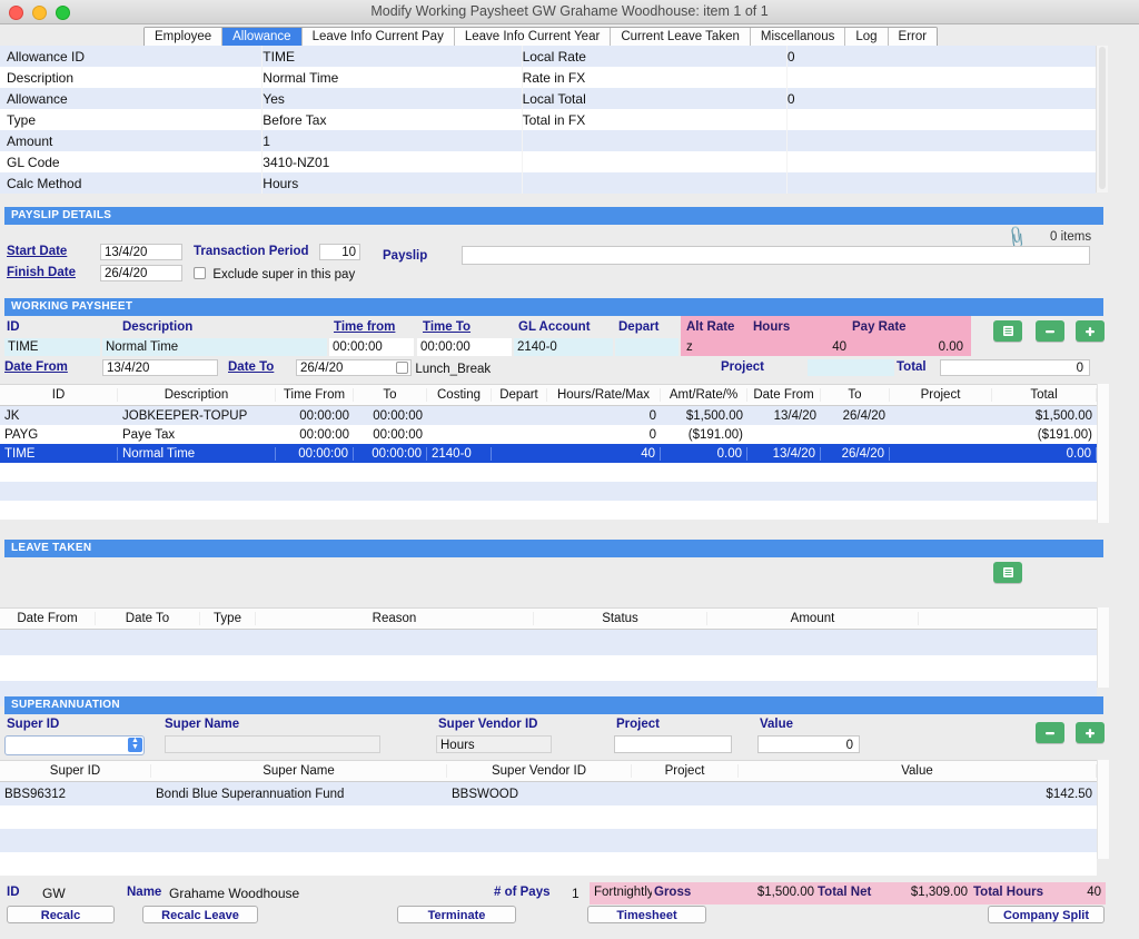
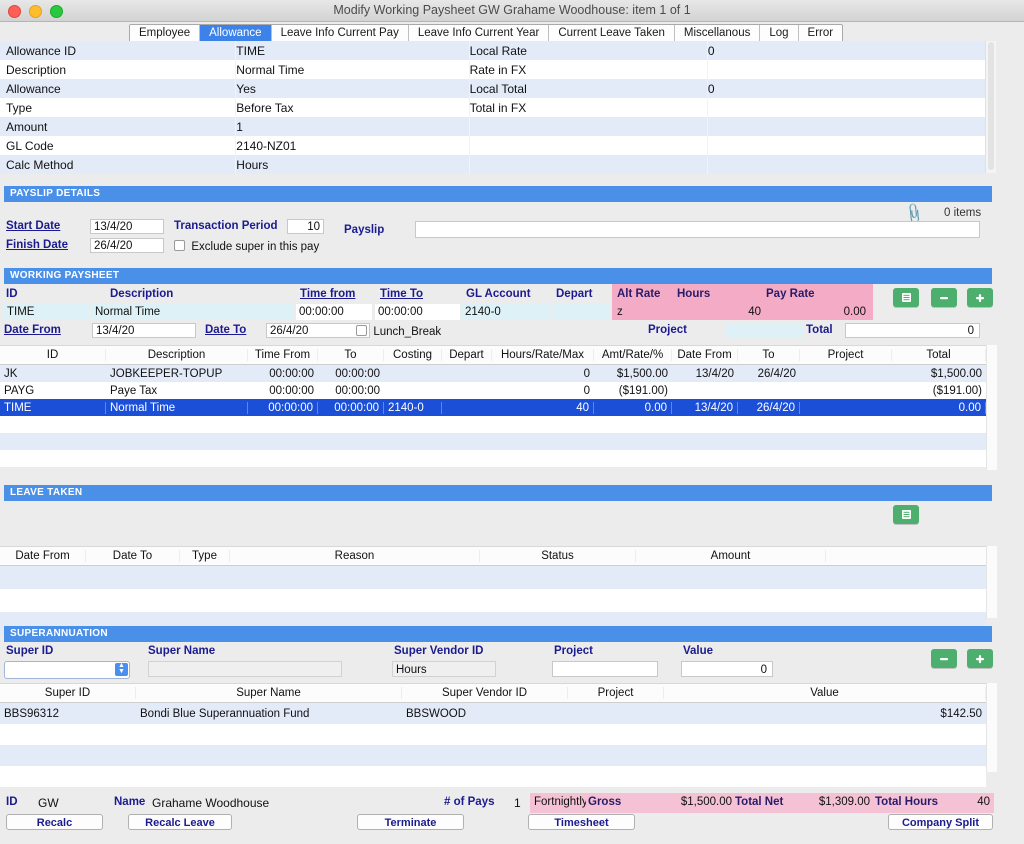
  Modify Working Paysheet GW Grahame Woodhouse: item 1 of 1
  Employee
  Allowance
  Leave Info Current Pay
  Leave Info Current Year
  Current Leave Taken
  Miscellanous
  Log
  Error
  Allowance ID
  TIME
  Local Rate
  0
  Description
  Normal Time
  Rate in FX
  Allowance
  Yes
  Local Total
  0
  Type
  Before Tax
  Total in FX
  Amount
  1
  GL Code
- 3410-NZ01
+ 2140-NZ01
  Calc Method
  Hours
  PAYSLIP DETAILS
  0 items
  Start Date
  13/4/20
  Finish Date
  26/4/20
  Transaction Period
  10
  Exclude super in this pay
  Payslip
  WORKING PAYSHEET
  ID
  Description
  Time from
  Time To
  GL Account
  Depart
  Alt Rate
  Hours
  Pay Rate
  TIME
  Normal Time
  00:00:00
  00:00:00
  2140-0
  z
  40
  0.00
  Date From
  13/4/20
  Date To
  26/4/20
  Lunch_Break
  Project
  Total
  0
  ID
  Description
  Time From
  To
  Costing
  Depart
  Hours/Rate/Max
  Amt/Rate/%
  Date From
  To
  Project
  Total
  JK
  JOBKEEPER-TOPUP
  00:00:00
  00:00:00
  0
  $1,500.00
  13/4/20
  26/4/20
  $1,500.00
  PAYG
  Paye Tax
  00:00:00
  00:00:00
  0
  ($191.00)
  ($191.00)
  TIME
  Normal Time
  00:00:00
  00:00:00
  2140-0
  40
  0.00
  13/4/20
  26/4/20
  0.00
  LEAVE TAKEN
  Date From
  Date To
  Type
  Reason
  Status
  Amount
  SUPERANNUATION
  Super ID
  Super Name
  Super Vendor ID
  Hours
  Project
  Value
  0
  Super ID
  Super Name
  Super Vendor ID
  Project
  Value
  BBS96312
  Bondi Blue Superannuation Fund
  BBSWOOD
  $142.50
  ID
  GW
  Name
  Grahame Woodhouse
  # of Pays
  1
  Fortnightly
  Gross
  $1,500.00
  Total Net
  $1,309.00
  Total Hours
  40
  Recalc
  Recalc Leave
  Terminate
  Timesheet
  Company Split
